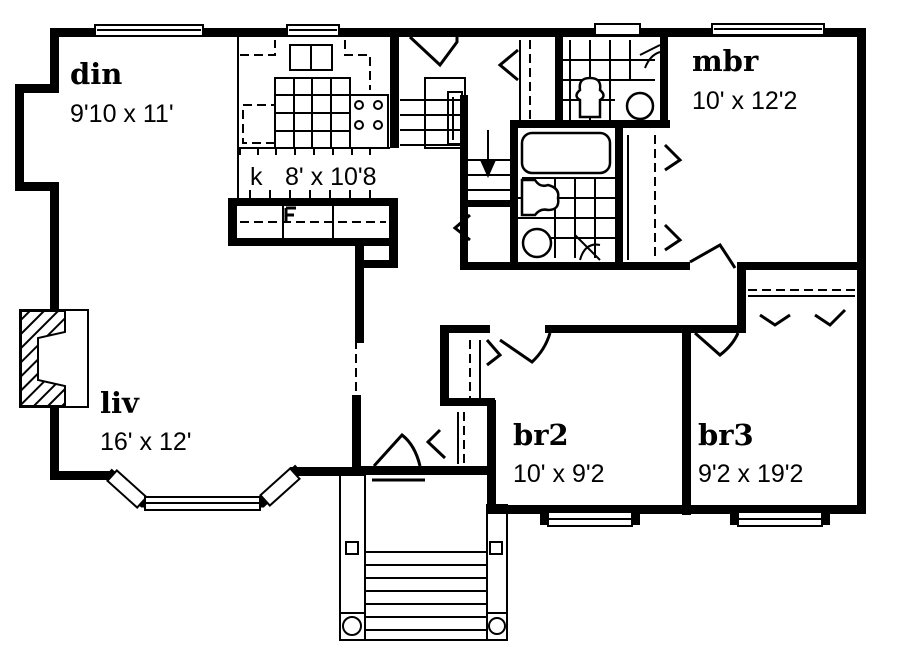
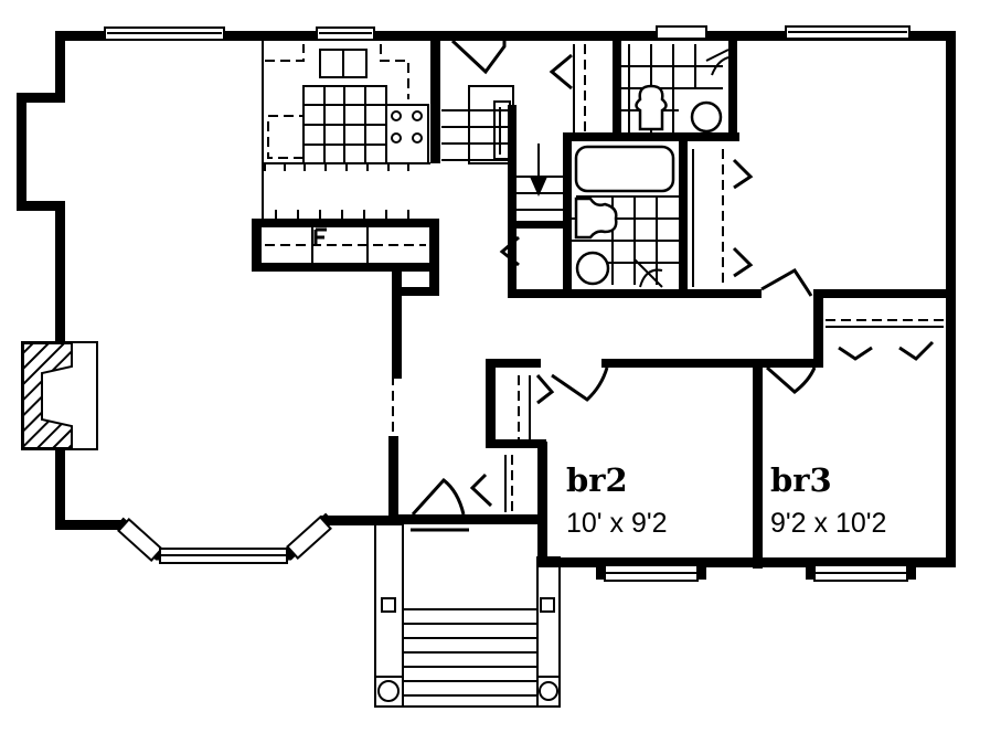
- din
- 9'10 x 11'
- k
- 8' x 10'8
- mbr
- 10' x 12'2
- liv
- 16' x 12'
  br2
  10' x 9'2
  br3
- 9'2 x 19'2
+ 9'2 x 10'2
